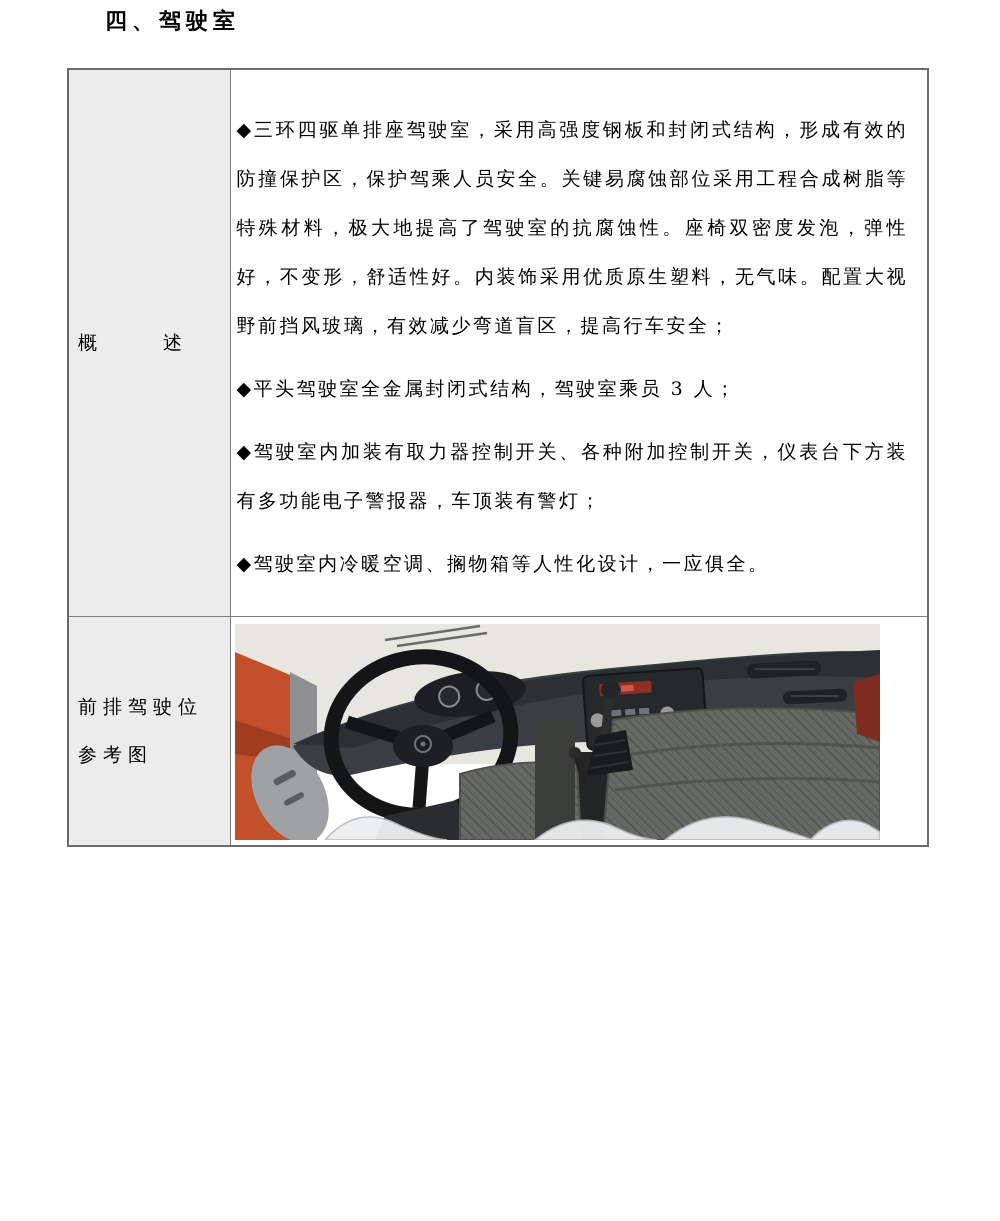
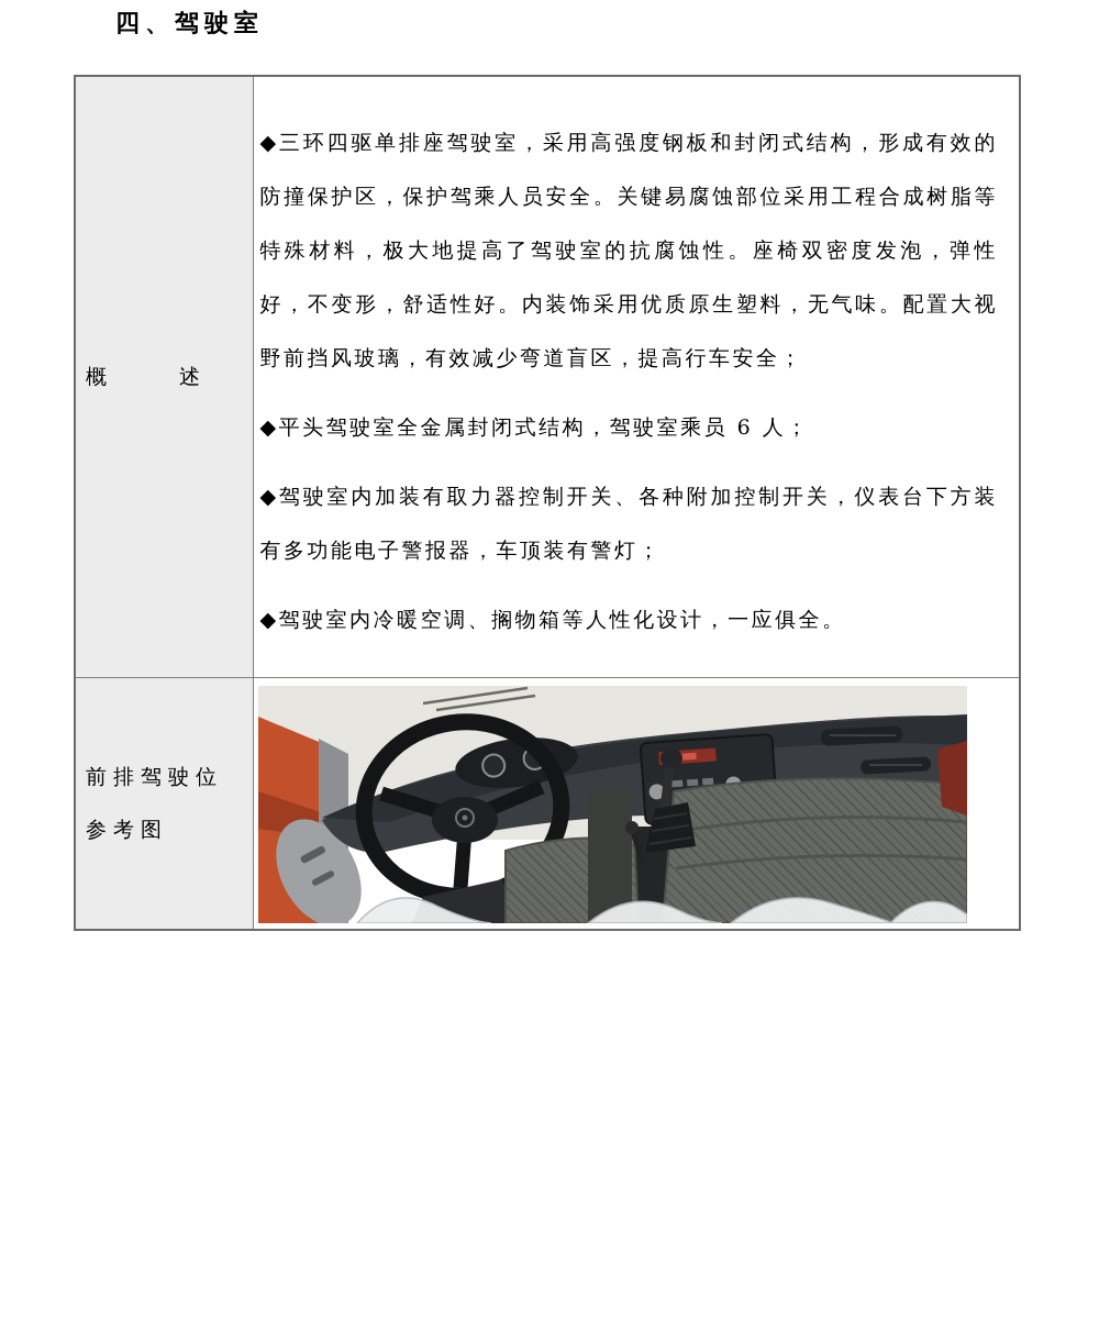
  四、驾驶室
- 概	◆三环四驱单排座驾驶室，采用高强度钢板和封闭式结构，形成有效的防撞保护区，保护驾乘人员安全。关键易腐蚀部位采用工程合成树脂等特殊材料，极大地提高了驾驶室的抗腐蚀性。座椅双密度发泡，弹性好，不变形，舒适性好。内装饰采用优质原生塑料，无气味。配置大视野前挡风玻璃，有效减少弯道盲区，提高行车安全； ◆平头驾驶室全金属封闭式结构，驾驶室乘员 3 人； ◆驾驶室内加装有取力器控制开关、各种附加控制开关，仪表台下方装有多功能电子警报器，车顶装有警灯； ◆驾驶室内冷暖空调、搁物箱等人性化设计，一应俱全。
+ 概	◆三环四驱单排座驾驶室，采用高强度钢板和封闭式结构，形成有效的防撞保护区，保护驾乘人员安全。关键易腐蚀部位采用工程合成树脂等特殊材料，极大地提高了驾驶室的抗腐蚀性。座椅双密度发泡，弹性好，不变形，舒适性好。内装饰采用优质原生塑料，无气味。配置大视野前挡风玻璃，有效减少弯道盲区，提高行车安全； ◆平头驾驶室全金属封闭式结构，驾驶室乘员 6 人； ◆驾驶室内加装有取力器控制开关、各种附加控制开关，仪表台下方装有多功能电子警报器，车顶装有警灯； ◆驾驶室内冷暖空调、搁物箱等人性化设计，一应俱全。
  前排驾驶位 参考图
